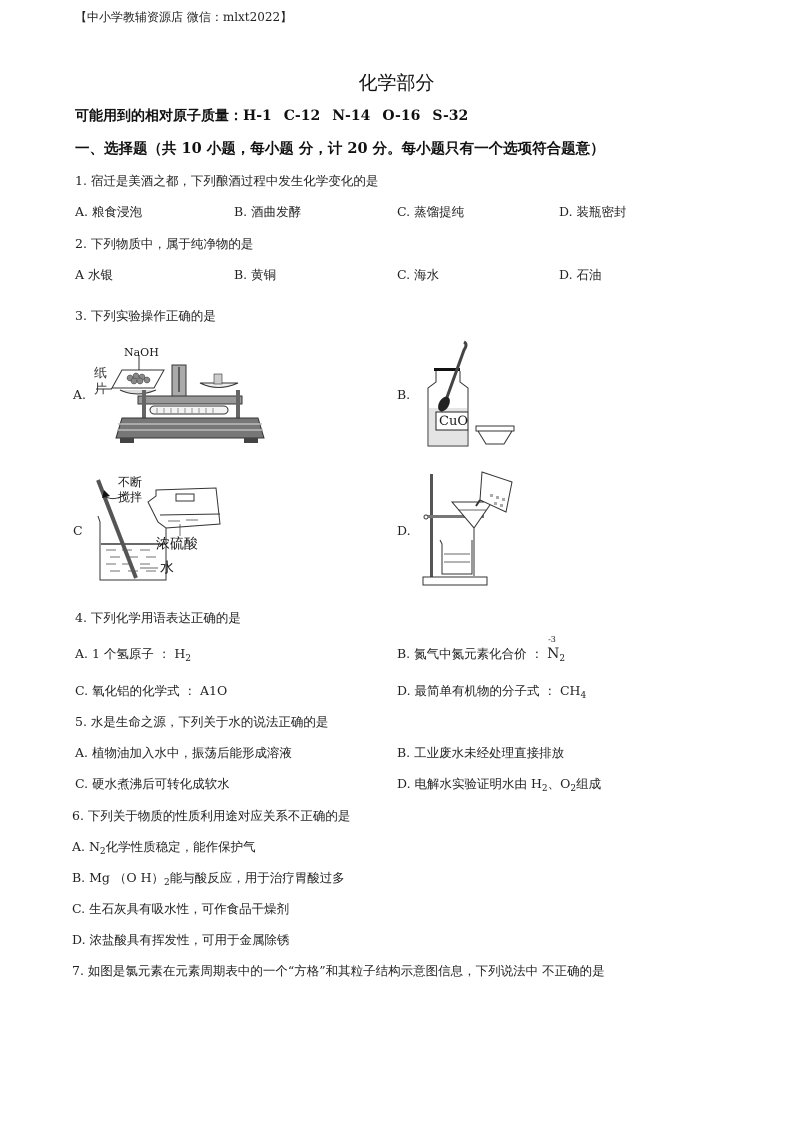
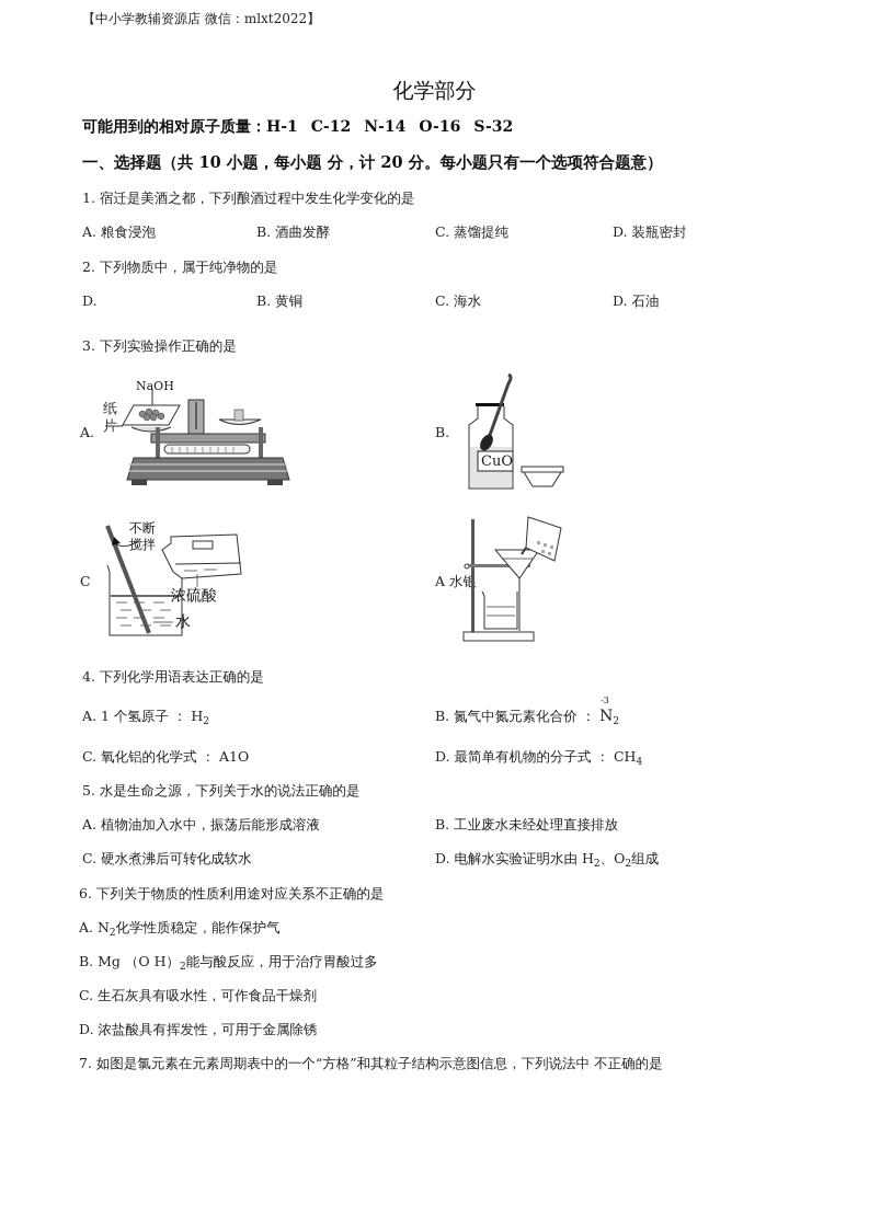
  【中小学教辅资源店 微信：mlxt2022】
  化学部分
  可能用到的相对原子质量：H-1 C-12 N-14 O-16 S-32
  一、选择题（共 10 小题，每小题 分，计 20 分。每小题只有一个选项符合题意）
  1. 宿迁是美酒之都，下列酿酒过程中发生化学变化的是
  A. 粮食浸泡
  B. 酒曲发酵
  C. 蒸馏提纯
  D. 装瓶密封
  2. 下列物质中，属于纯净物的是
- A 水银
+ D.
  B. 黄铜
  C. 海水
  D. 石油
  3. 下列实验操作正确的是
  A.
  B.
  C
- D.
+ A 水银
  NaOH
  纸
  片
  CuO
  不断
  搅拌
  浓硫酸
  水
  4. 下列化学用语表达正确的是
  A. 1 个氢原子 ： H2
  B. 氮气中氮元素化合价 ：
  -3
  N2
  C. 氧化铝的化学式 ： A1O
  D. 最简单有机物的分子式 ： CH4
  5. 水是生命之源，下列关于水的说法正确的是
  A. 植物油加入水中，振荡后能形成溶液
  B. 工业废水未经处理直接排放
  C. 硬水煮沸后可转化成软水
  D. 电解水实验证明水由 H2、O2组成
  6. 下列关于物质的性质利用途对应关系不正确的是
  A. N2化学性质稳定，能作保护气
  B. Mg （O H）2能与酸反应，用于治疗胃酸过多
  C. 生石灰具有吸水性，可作食品干燥剂
  D. 浓盐酸具有挥发性，可用于金属除锈
  7. 如图是氯元素在元素周期表中的一个“方格”和其粒子结构示意图信息，下列说法中 不正确的是
